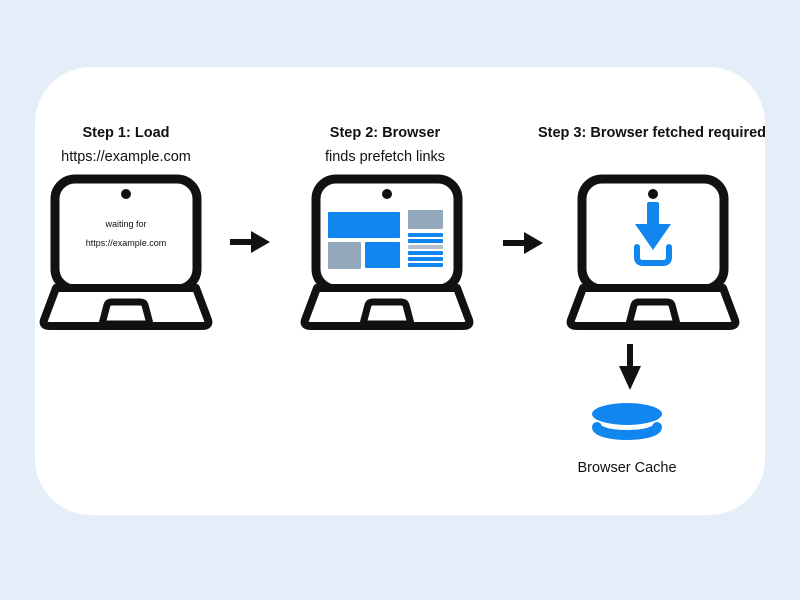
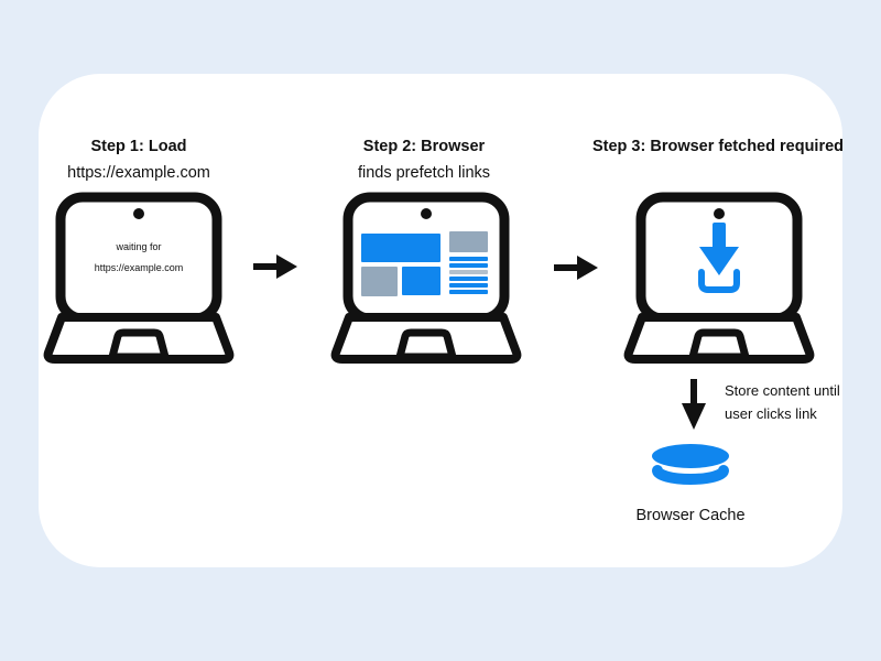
  Step 1: Load
  https://example.com
  Step 2: Browser
  finds prefetch links
  Step 3: Browser fetched required
  waiting for
  https://example.com
+ Store content until
+ user clicks link
  Browser Cache
